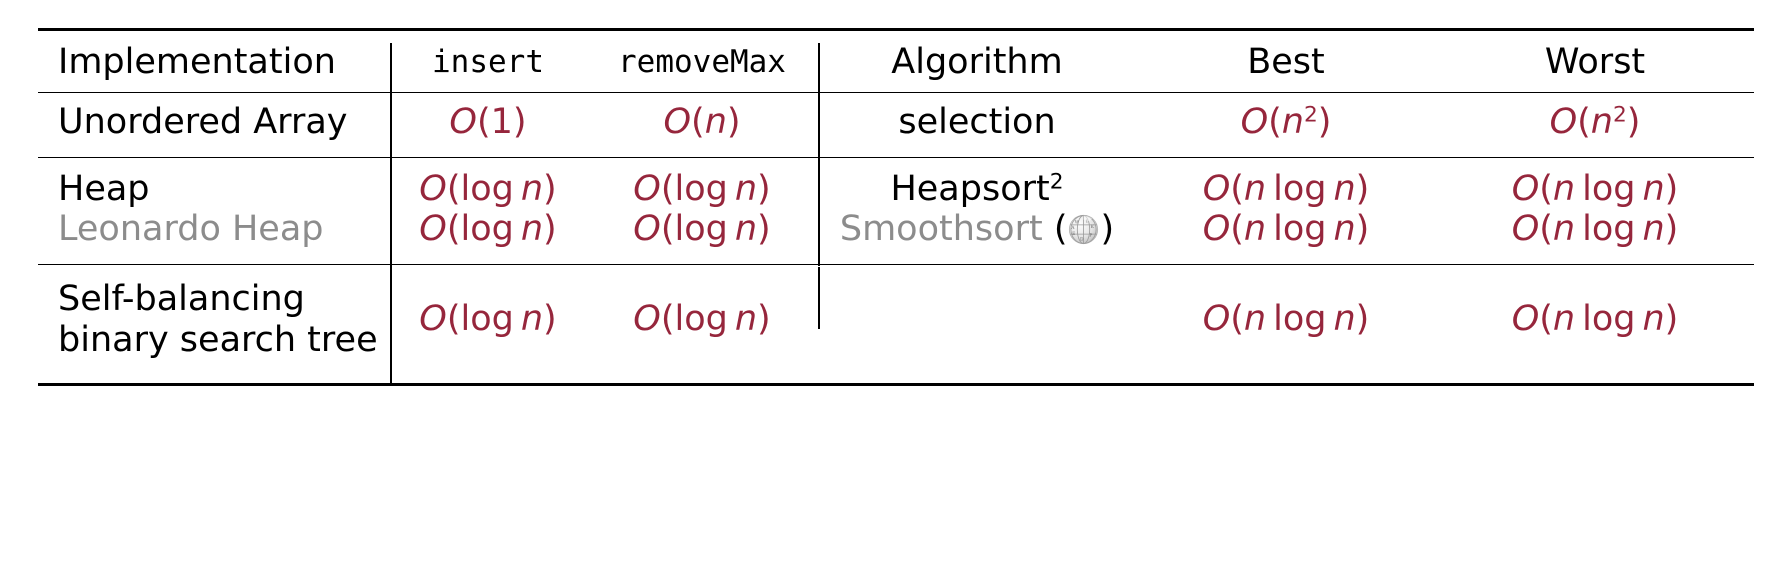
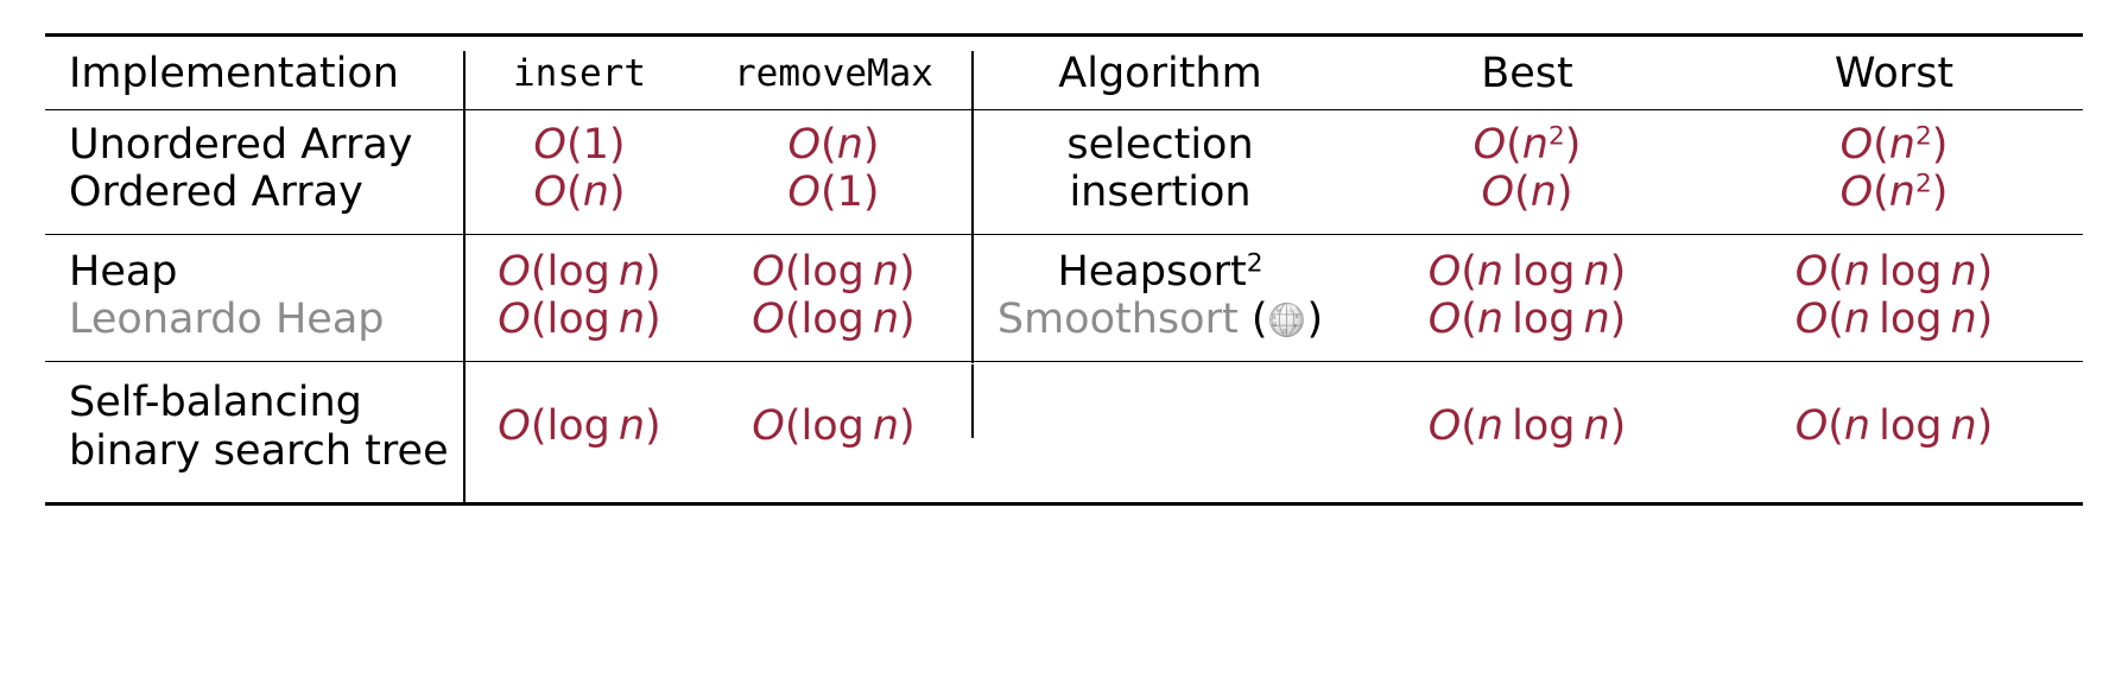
  Implementation	insert	removeMax	Algorithm	Best	Worst
  Unordered Array	O(1)	O(n)	selection	O(n2)	O(n2)
+ Ordered Array	O(n)	O(1)	insertion	O(n)	O(n2)
  Heap	O(log n)	O(log n)	Heapsort2	O(n log n)	O(n log n)
  Leonardo Heap	O(log n)	O(log n)	Smoothsort ( )	O(n log n)	O(n log n)
  Self-balancing binary search tree	O(log n)	O(log n)		O(n log n)	O(n log n)
